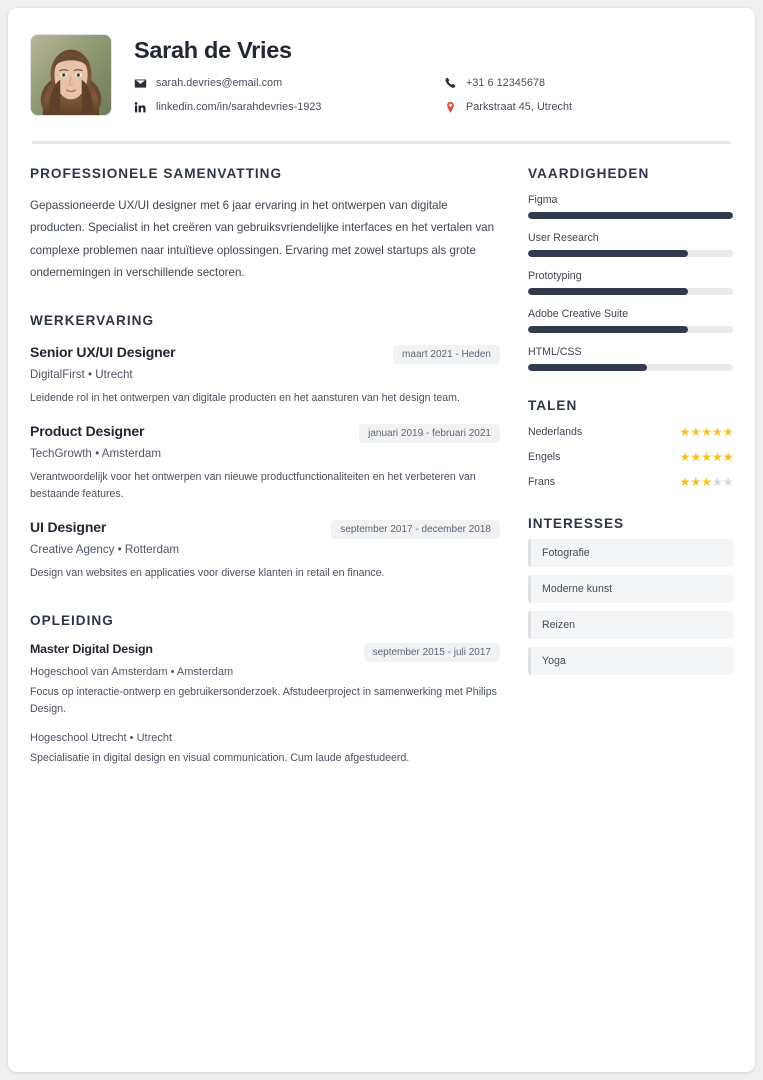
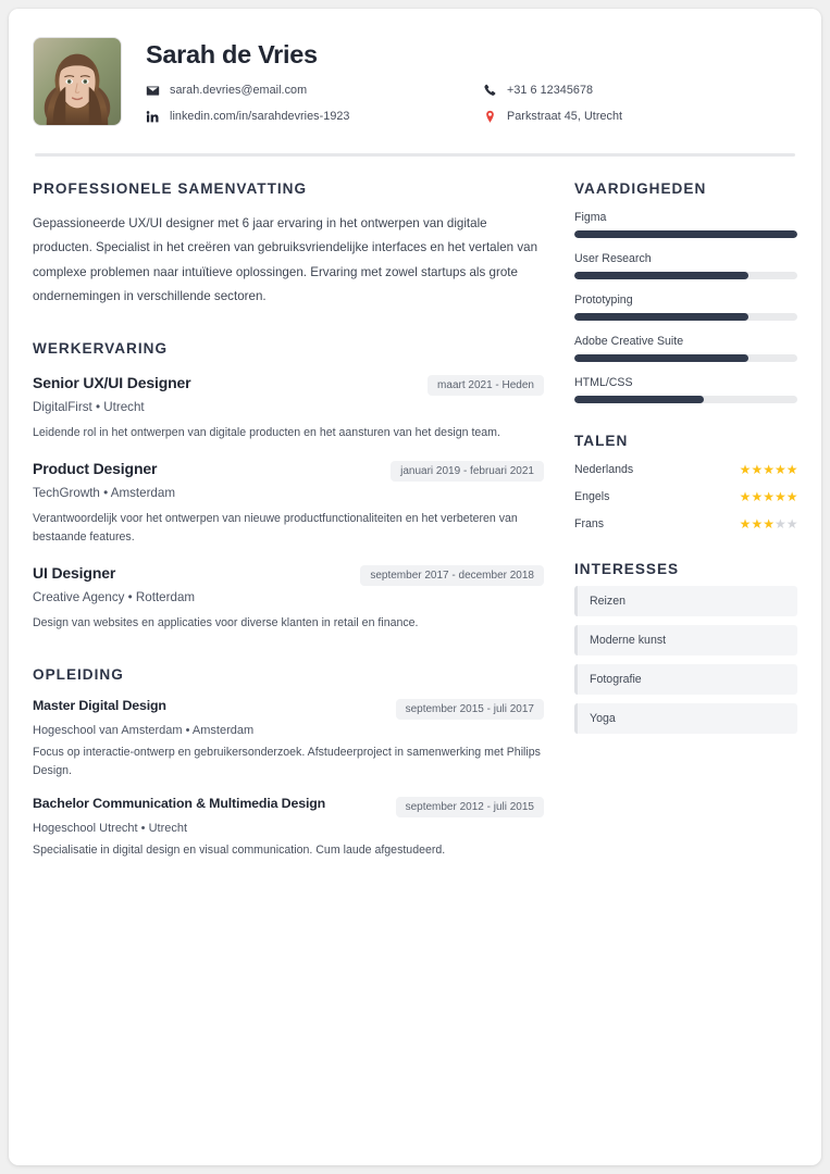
  Sarah de Vries
  sarah.devries@email.com
  +31 6 12345678
  linkedin.com/in/sarahdevries-1923
  Parkstraat 45, Utrecht
  PROFESSIONELE SAMENVATTING
  Gepassioneerde UX/UI designer met 6 jaar ervaring in het ontwerpen van digitale producten. Specialist in het creëren van gebruiksvriendelijke interfaces en het vertalen van complexe problemen naar intuïtieve oplossingen. Ervaring met zowel startups als grote ondernemingen in verschillende sectoren.
  WERKERVARING
  Senior UX/UI Designer
  maart 2021 - Heden
  DigitalFirst • Utrecht
  Leidende rol in het ontwerpen van digitale producten en het aansturen van het design team.
  Product Designer
  januari 2019 - februari 2021
  TechGrowth • Amsterdam
  Verantwoordelijk voor het ontwerpen van nieuwe productfunctionaliteiten en het verbeteren van bestaande features.
  UI Designer
  september 2017 - december 2018
  Creative Agency • Rotterdam
  Design van websites en applicaties voor diverse klanten in retail en finance.
  OPLEIDING
  Master Digital Design
  september 2015 - juli 2017
  Hogeschool van Amsterdam • Amsterdam
  Focus op interactie-ontwerp en gebruikersonderzoek. Afstudeerproject in samenwerking met Philips Design.
+ Bachelor Communication & Multimedia Design
+ september 2012 - juli 2015
  Hogeschool Utrecht • Utrecht
  Specialisatie in digital design en visual communication. Cum laude afgestudeerd.
  VAARDIGHEDEN
  Figma
  User Research
  Prototyping
  Adobe Creative Suite
  HTML/CSS
  TALEN
  Nederlands
  ★
  ★
  ★
  ★
  ★
  Engels
  ★
  ★
  ★
  ★
  ★
  Frans
  ★
  ★
  ★
  ★
  ★
  INTERESSES
- Fotografie
+ Reizen
  Moderne kunst
- Reizen
+ Fotografie
  Yoga
